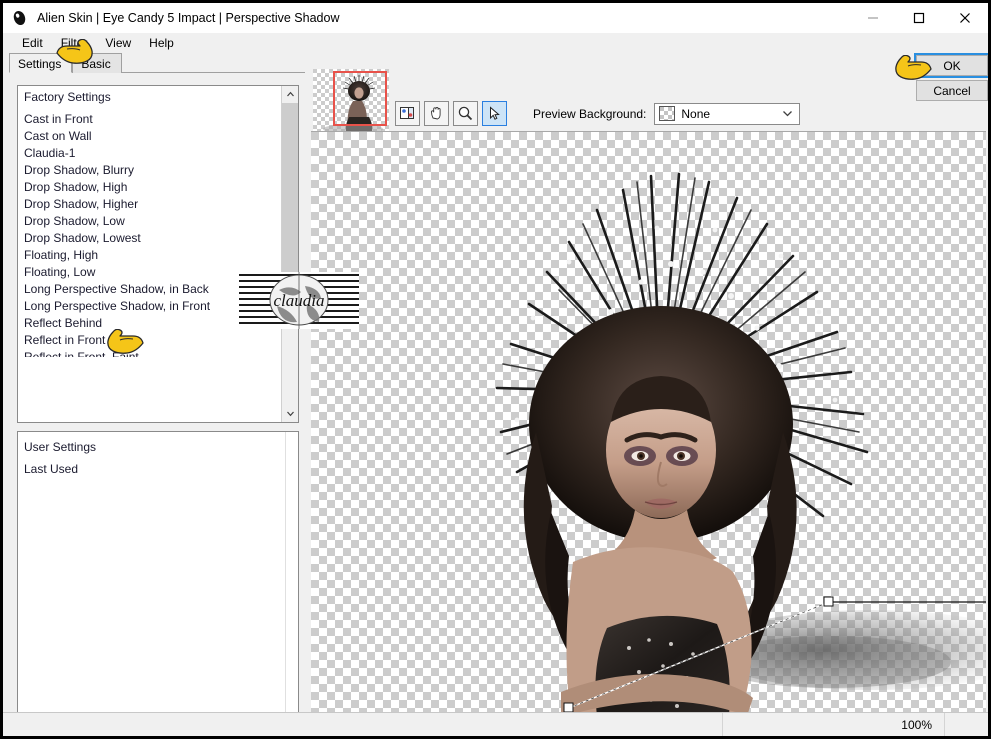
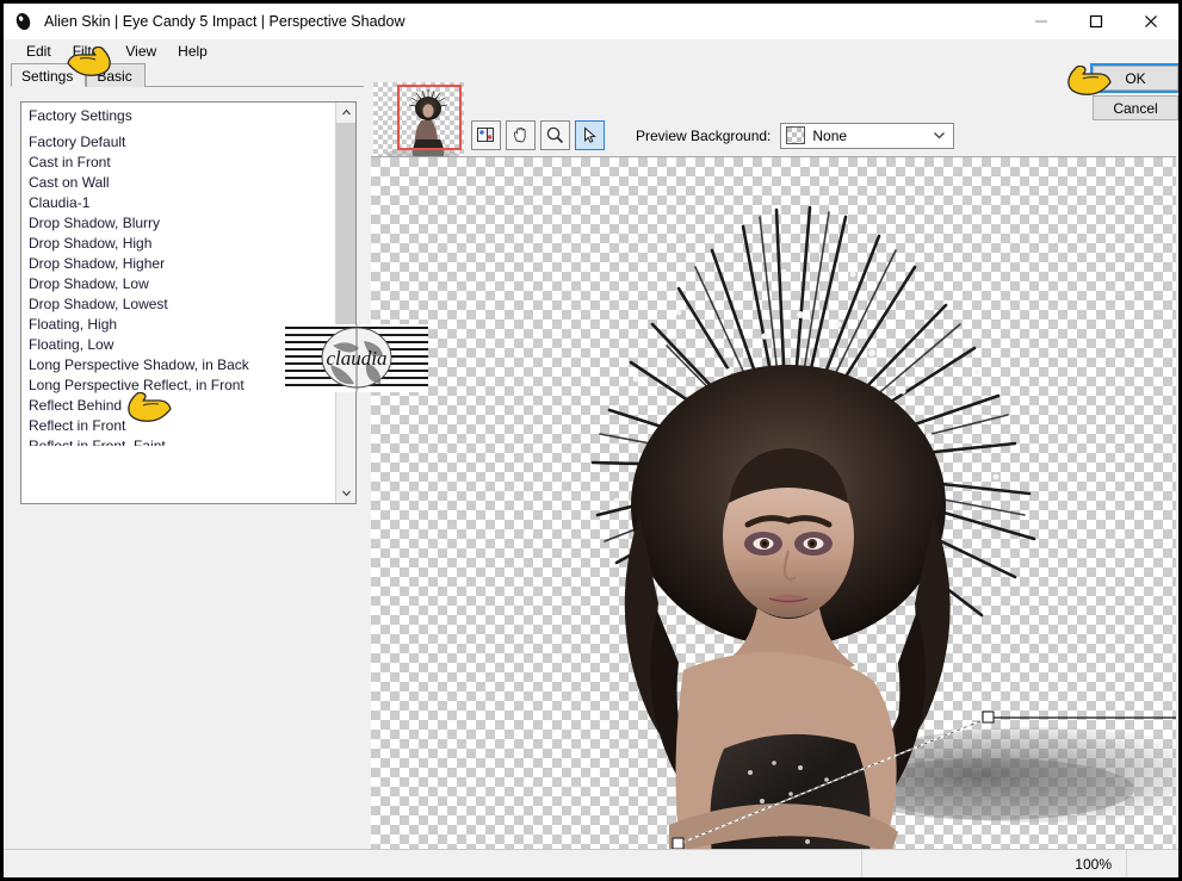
  Alien Skin | Eye Candy 5 Impact | Perspective Shadow
  Edit
  View
  Help
  Settings
  Basic
  Factory Settings
+ Factory Default
  Cast in Front
  Cast on Wall
  Claudia-1
  Drop Shadow, Blurry
  Drop Shadow, High
  Drop Shadow, Higher
  Drop Shadow, Low
  Drop Shadow, Lowest
  Floating, High
  Floating, Low
  Long Perspective Shadow, in Back
- Long Perspective Shadow, in Front
+ Long Perspective Reflect, in Front
  Reflect Behind
  Reflect in Front
- User Settings
- Last Used
  Preview Background:
  None
  claudia
  OK
  Cancel
  100%
